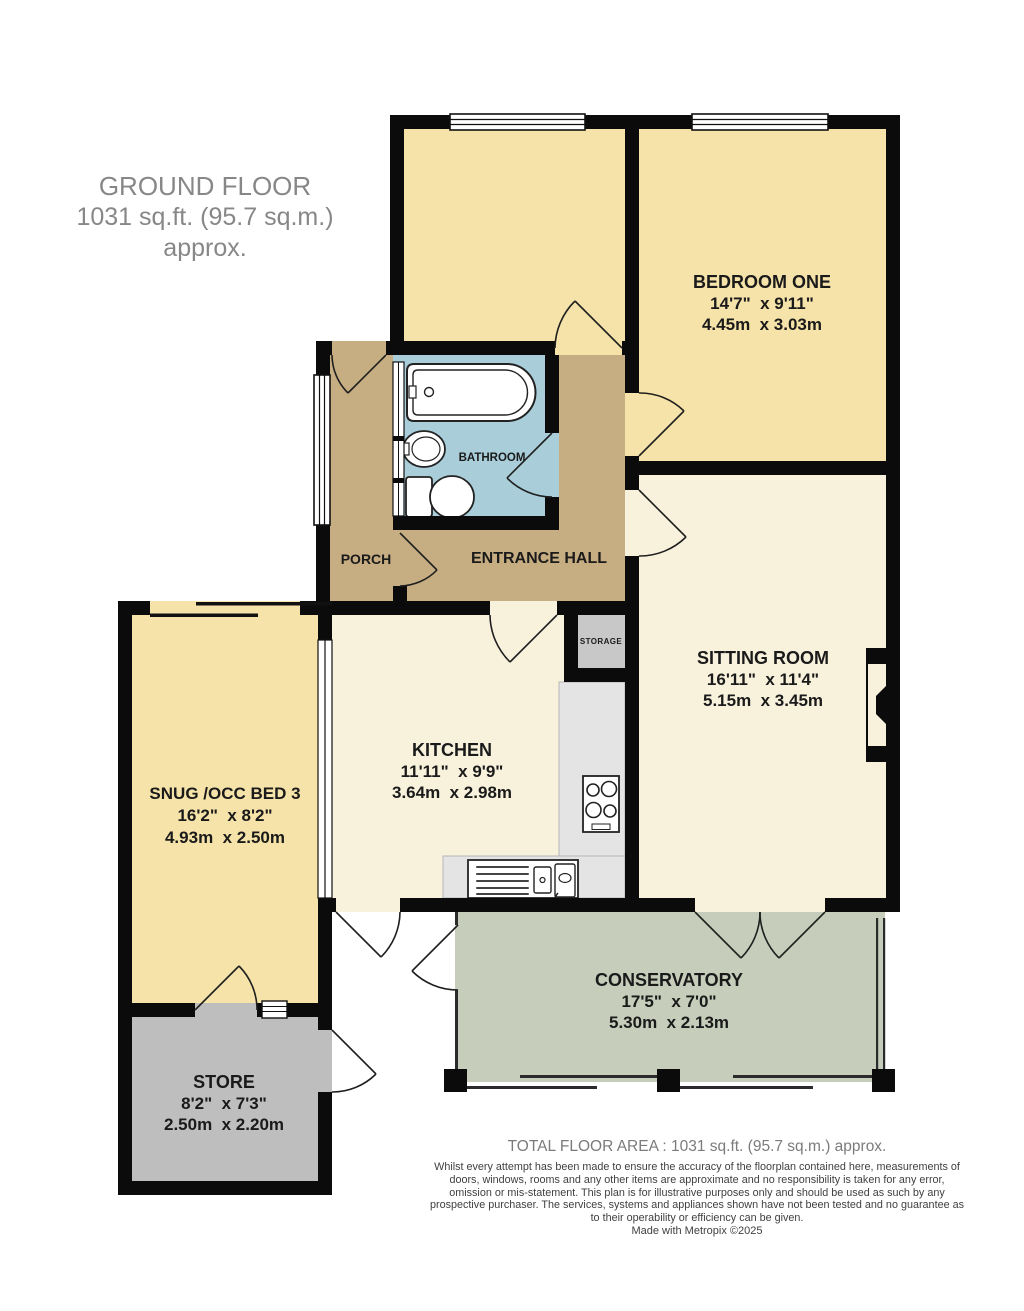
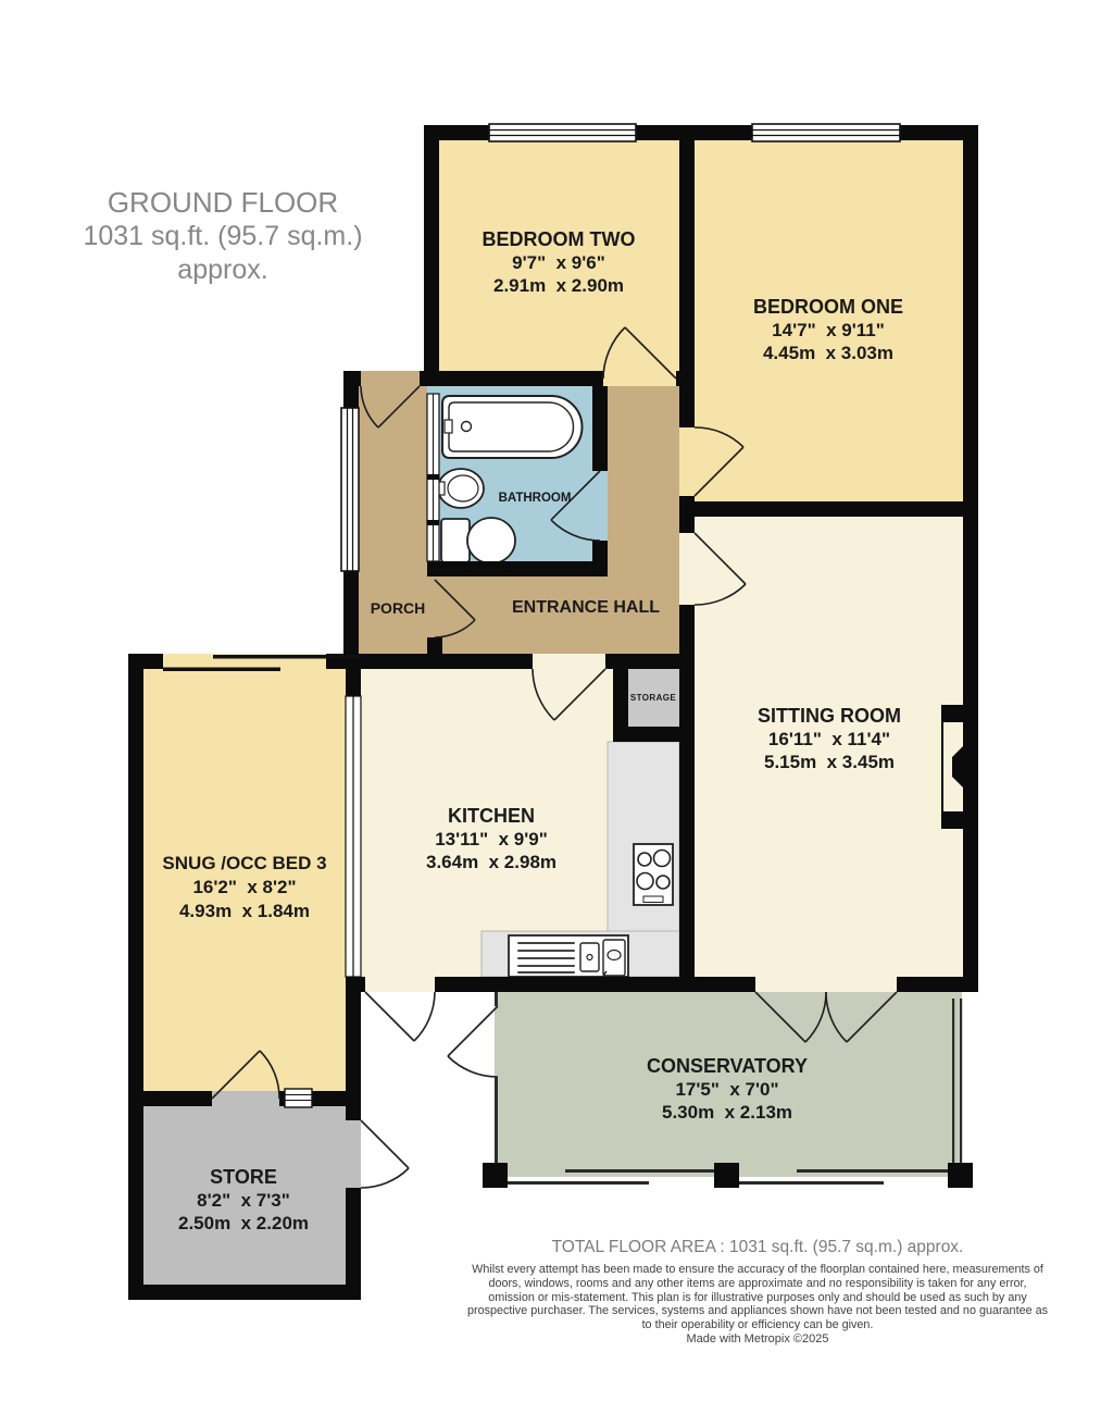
  GROUND FLOOR
  1031 sq.ft. (95.7 sq.m.) approx.
+ BEDROOM TWO
+ 9'7" x 9'6"
+ 2.91m x 2.90m
  BEDROOM ONE
  14'7" x 9'11"
  4.45m x 3.03m
  BATHROOM
  PORCH
  ENTRANCE HALL
  STORAGE
  SITTING ROOM
  16'11" x 11'4"
  5.15m x 3.45m
  KITCHEN
- 11'11" x 9'9"
+ 13'11" x 9'9"
  3.64m x 2.98m
  SNUG /OCC BED 3
  16'2" x 8'2"
- 4.93m x 2.50m
+ 4.93m x 1.84m
  CONSERVATORY
  17'5" x 7'0"
  5.30m x 2.13m
  STORE
  8'2" x 7'3"
  2.50m x 2.20m
  TOTAL FLOOR AREA : 1031 sq.ft. (95.7 sq.m.) approx.
  Whilst every attempt has been made to ensure the accuracy of the floorplan contained here, measurements of doors, windows, rooms and any other items are approximate and no responsibility is taken for any error, omission or mis-statement. This plan is for illustrative purposes only and should be used as such by any prospective purchaser. The services, systems and appliances shown have not been tested and no guarantee as to their operability or efficiency can be given.
  Made with Metropix ©2025
